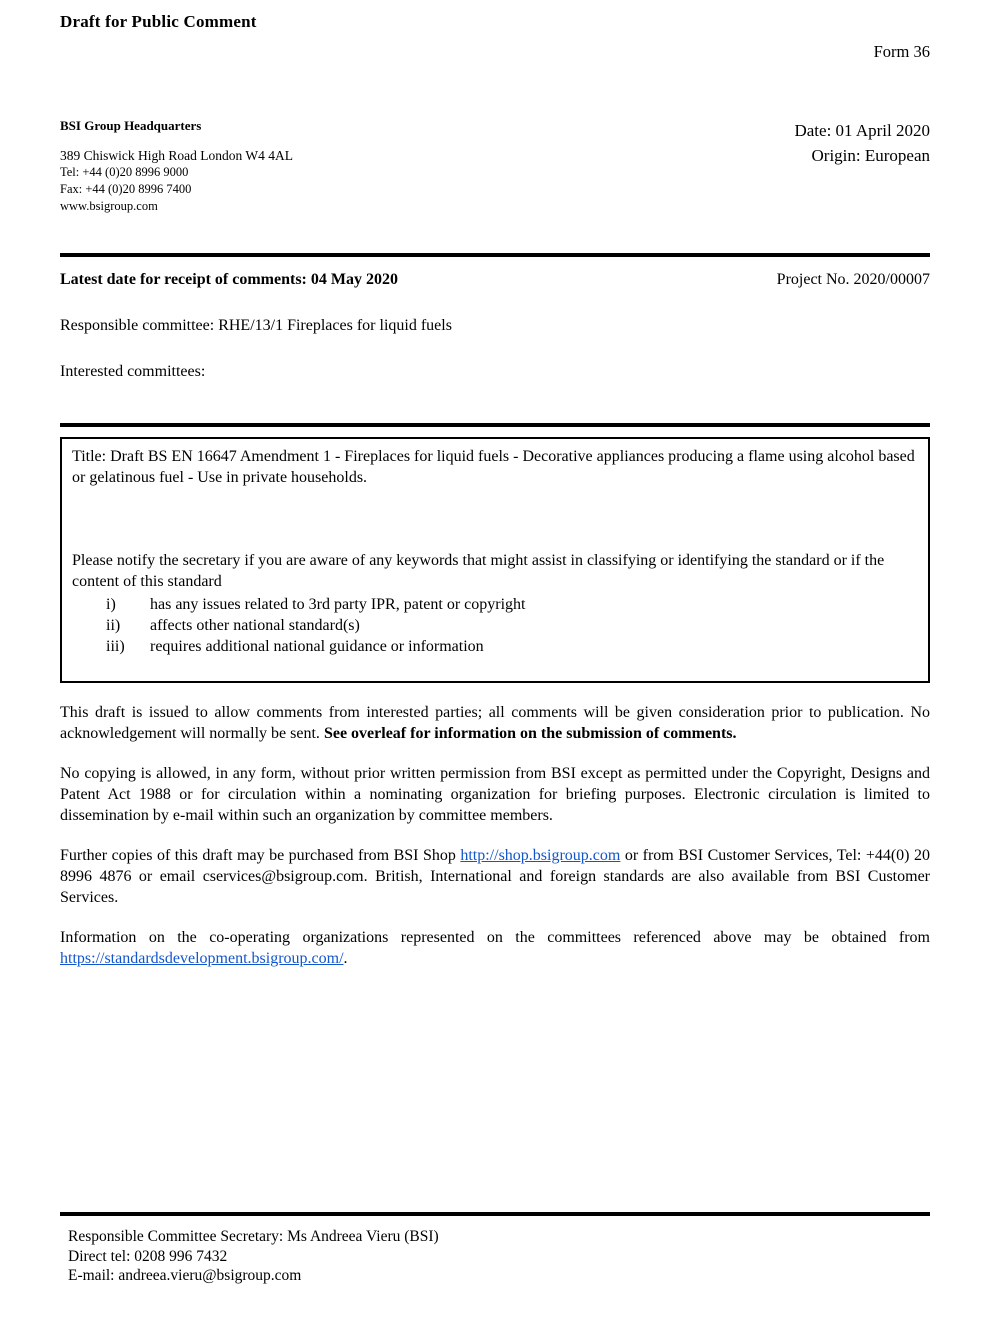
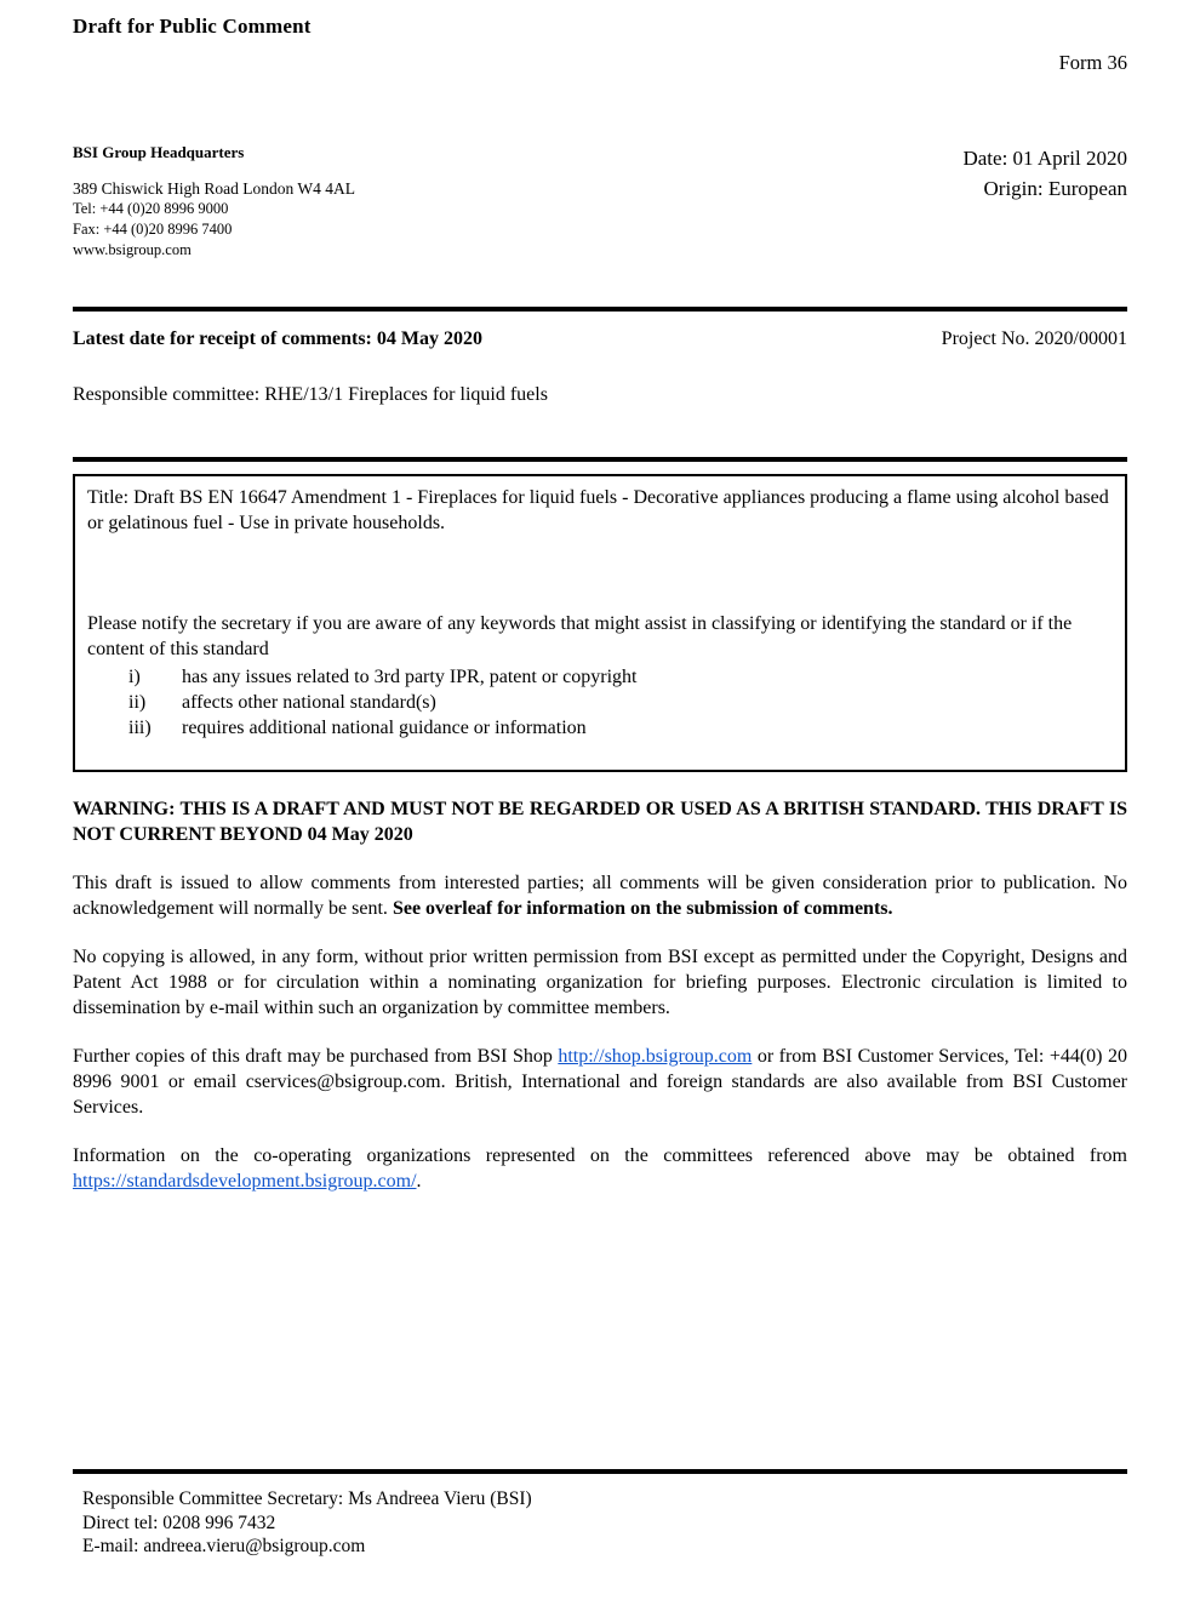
  Draft for Public Comment
  Form 36
  BSI Group Headquarters
  389 Chiswick High Road London W4 4AL
  Tel: +44 (0)20 8996 9000
  Fax: +44 (0)20 8996 7400
  www.bsigroup.com
  Date: 01 April 2020
  Origin: European
  Latest date for receipt of comments: 04 May 2020
- Project No. 2020/00007
+ Project No. 2020/00001
  Responsible committee: RHE/13/1 Fireplaces for liquid fuels
- Interested committees:
  Title: Draft BS EN 16647 Amendment 1 - Fireplaces for liquid fuels - Decorative appliances producing a flame using alcohol based or gelatinous fuel - Use in private households.
  Please notify the secretary if you are aware of any keywords that might assist in classifying or identifying the standard or if the content of this standard
  i)
  has any issues related to 3rd party IPR, patent or copyright
  ii)
  affects other national standard(s)
  iii)
  requires additional national guidance or information
+ WARNING: THIS IS A DRAFT AND MUST NOT BE REGARDED OR USED AS A BRITISH STANDARD. THIS DRAFT IS NOT CURRENT BEYOND 04 May 2020
  This draft is issued to allow comments from interested parties; all comments will be given consideration prior to publication. No acknowledgement will normally be sent. See overleaf for information on the submission of comments.
  No copying is allowed, in any form, without prior written permission from BSI except as permitted under the Copyright, Designs and Patent Act 1988 or for circulation within a nominating organization for briefing purposes. Electronic circulation is limited to dissemination by e-mail within such an organization by committee members.
- Further copies of this draft may be purchased from BSI Shop http://shop.bsigroup.com or from BSI Customer Services, Tel: +44(0) 20 8996 4876 or email cservices@bsigroup.com. British, International and foreign standards are also available from BSI Customer Services.
+ Further copies of this draft may be purchased from BSI Shop http://shop.bsigroup.com or from BSI Customer Services, Tel: +44(0) 20 8996 9001 or email cservices@bsigroup.com. British, International and foreign standards are also available from BSI Customer Services.
  Information on the co-operating organizations represented on the committees referenced above may be obtained from https://standardsdevelopment.bsigroup.com/.
  Responsible Committee Secretary: Ms Andreea Vieru (BSI)
  Direct tel: 0208 996 7432
  E-mail: andreea.vieru@bsigroup.com
